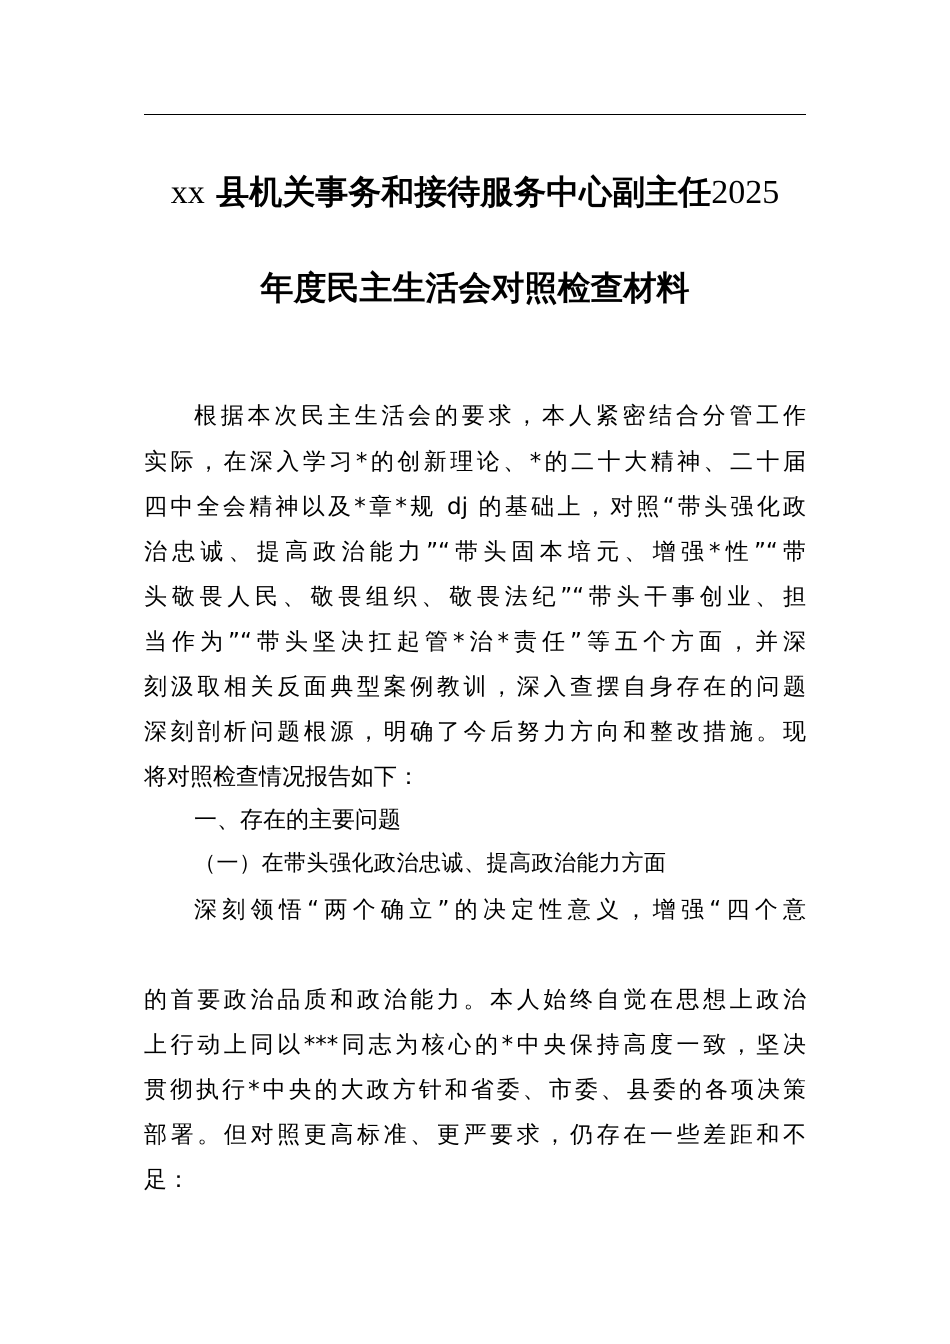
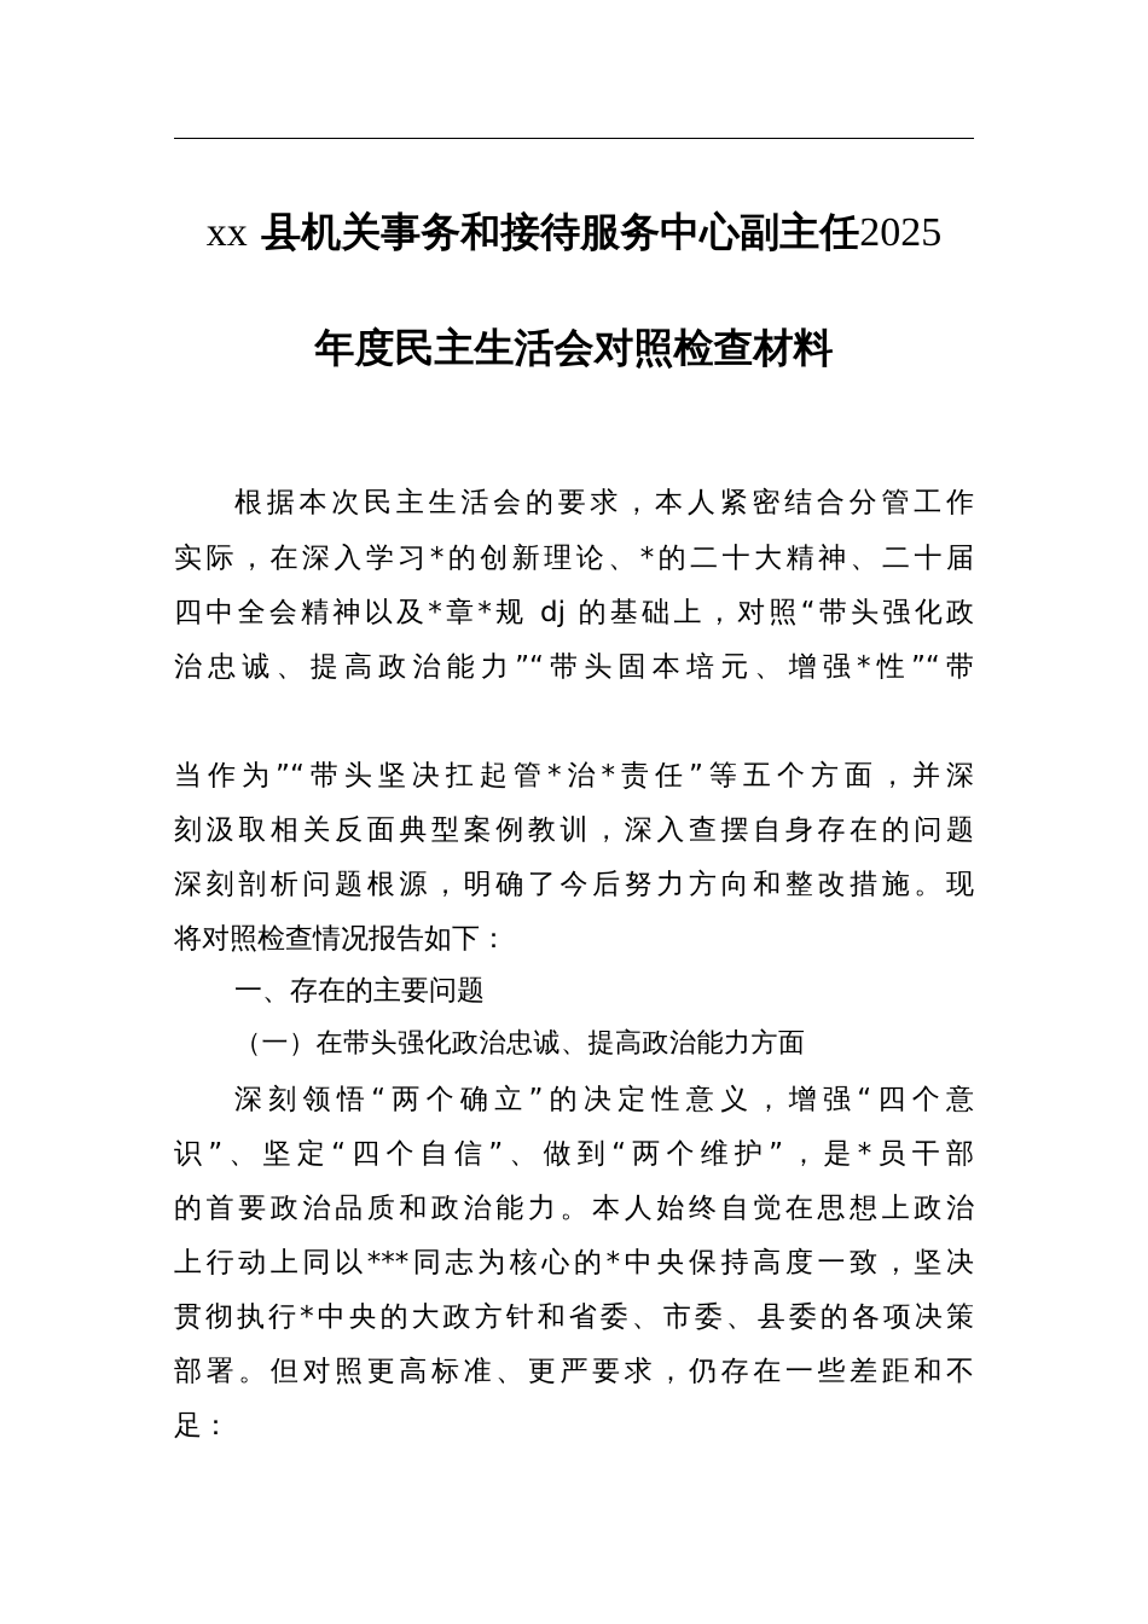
  xx 县机关事务和接待服务中心副主任2025
  年度民主生活会对照检查材料
  根据本次民主生活会的要求，本人紧密结合分管工作
  实际，在深入学习*的创新理论、*的二十大精神、二十届
  四中全会精神以及*章*规 dj 的基础上，对照“带头强化政
  治忠诚、提高政治能力”“带头固本培元、增强*性”“带
- 头敬畏人民、敬畏组织、敬畏法纪”“带头干事创业、担
  当作为”“带头坚决扛起管*治*责任”等五个方面，并深
  刻汲取相关反面典型案例教训，深入查摆自身存在的问题
  深刻剖析问题根源，明确了今后努力方向和整改措施。现
  将对照检查情况报告如下：
  一、存在的主要问题
  （一）在带头强化政治忠诚、提高政治能力方面
  深刻领悟“两个确立”的决定性意义，增强“四个意
+ 识”、坚定“四个自信”、做到“两个维护”，是*员干部
  的首要政治品质和政治能力。本人始终自觉在思想上政治
  上行动上同以***同志为核心的*中央保持高度一致，坚决
  贯彻执行*中央的大政方针和省委、市委、县委的各项决策
  部署。但对照更高标准、更严要求，仍存在一些差距和不
  足：
